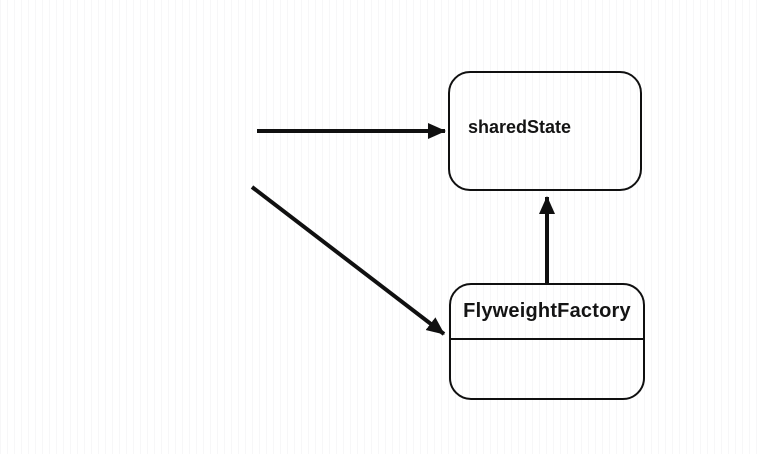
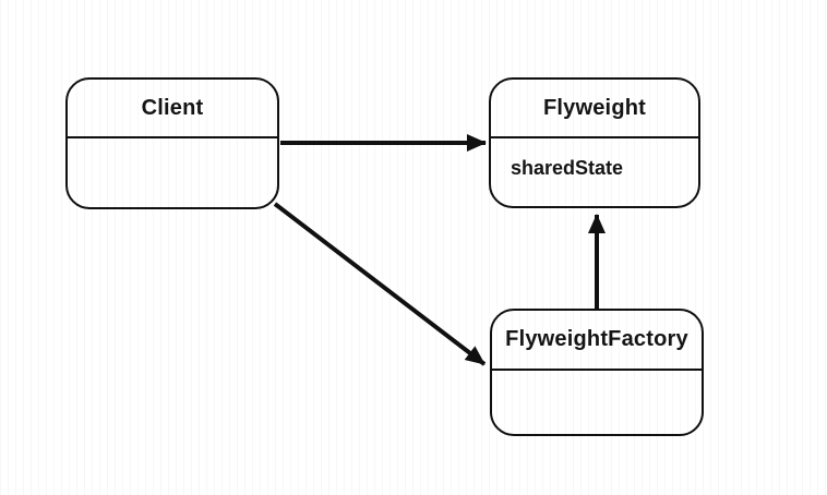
+ Client
+ Flyweight
  sharedState
  FlyweightFactory
